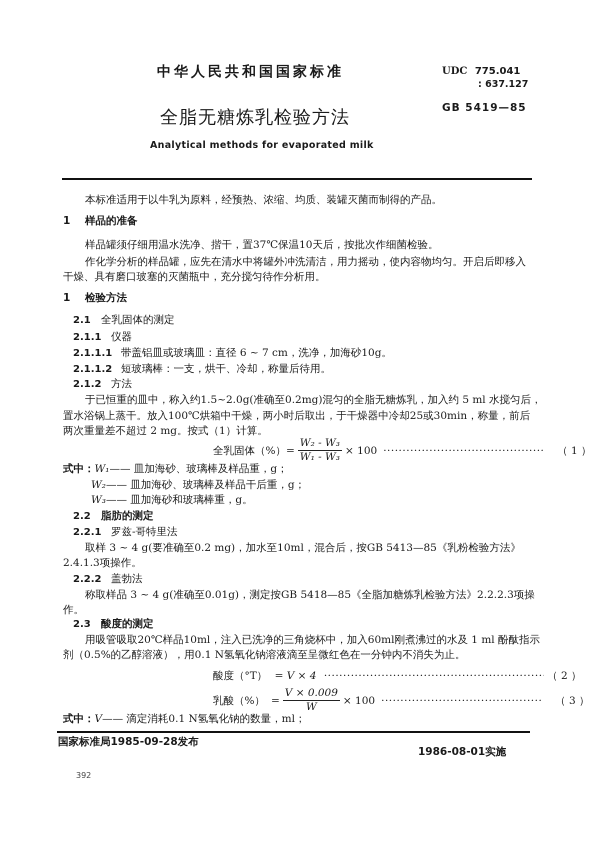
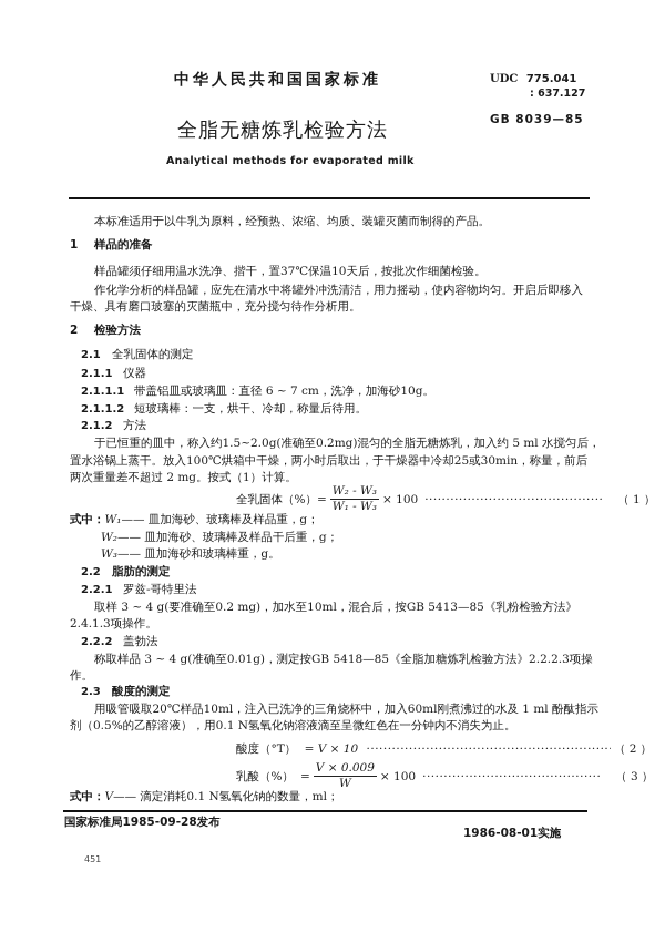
  中华人民共和国国家标准
  UDC 775.041
  : 637.127
- GB 5419—85
+ GB 8039—85
  全脂无糖炼乳检验方法
  Analytical methods for evaporated milk
  本标准适用于以牛乳为原料，经预热、浓缩、均质、装罐灭菌而制得的产品。
  1 样品的准备
  样品罐须仔细用温水洗净、揩干，置37℃保温10天后，按批次作细菌检验。
  作化学分析的样品罐，应先在清水中将罐外冲洗清洁，用力摇动，使内容物均匀。开启后即移入
  干燥、具有磨口玻塞的灭菌瓶中，充分搅匀待作分析用。
- 1 检验方法
+ 2 检验方法
  2.1 全乳固体的测定
  2.1.1 仪器
  2.1.1.1 带盖铝皿或玻璃皿：直径 6 ~ 7 cm，洗净，加海砂10g。
  2.1.1.2 短玻璃棒：一支，烘干、冷却，称量后待用。
  2.1.2 方法
  于已恒重的皿中，称入约1.5~2.0g(准确至0.2mg)混匀的全脂无糖炼乳，加入约 5 ml 水搅匀后，
  置水浴锅上蒸干。放入100℃烘箱中干燥，两小时后取出，于干燥器中冷却25或30min，称量，前后
  两次重量差不超过 2 mg。按式（1）计算。
  全乳固体（%）=
  W₂ - W₃
  W₁ - W₃
  × 100
  ··········································
  （ 1 ）
  式中：W₁—— 皿加海砂、玻璃棒及样品重，g；
  W₂—— 皿加海砂、玻璃棒及样品干后重，g；
  W₃—— 皿加海砂和玻璃棒重，g。
  2.2 脂肪的测定
  2.2.1 罗兹-哥特里法
  取样 3 ~ 4 g(要准确至0.2 mg)，加水至10ml，混合后，按GB 5413—85《乳粉检验方法》
  2.4.1.3项操作。
  2.2.2 盖勃法
  称取样品 3 ~ 4 g(准确至0.01g)，测定按GB 5418—85《全脂加糖炼乳检验方法》2.2.2.3项操
  作。
  2.3 酸度的测定
  用吸管吸取20℃样品10ml，注入已洗净的三角烧杯中，加入60ml刚煮沸过的水及 1 ml 酚酞指示
  剂（0.5%的乙醇溶液），用0.1 N氢氧化钠溶液滴至呈微红色在一分钟内不消失为止。
- 酸度（°T） = V × 4 ························································· （ 2 ）
+ 酸度（°T） = V × 10 ························································· （ 2 ）
  乳酸（%）
  =
  V × 0.009
  W
  × 100
  ··········································
  （ 3 ）
  式中：V—— 滴定消耗0.1 N氢氧化钠的数量，ml；
  国家标准局1985-09-28发布
  1986-08-01实施
- 392
+ 451
